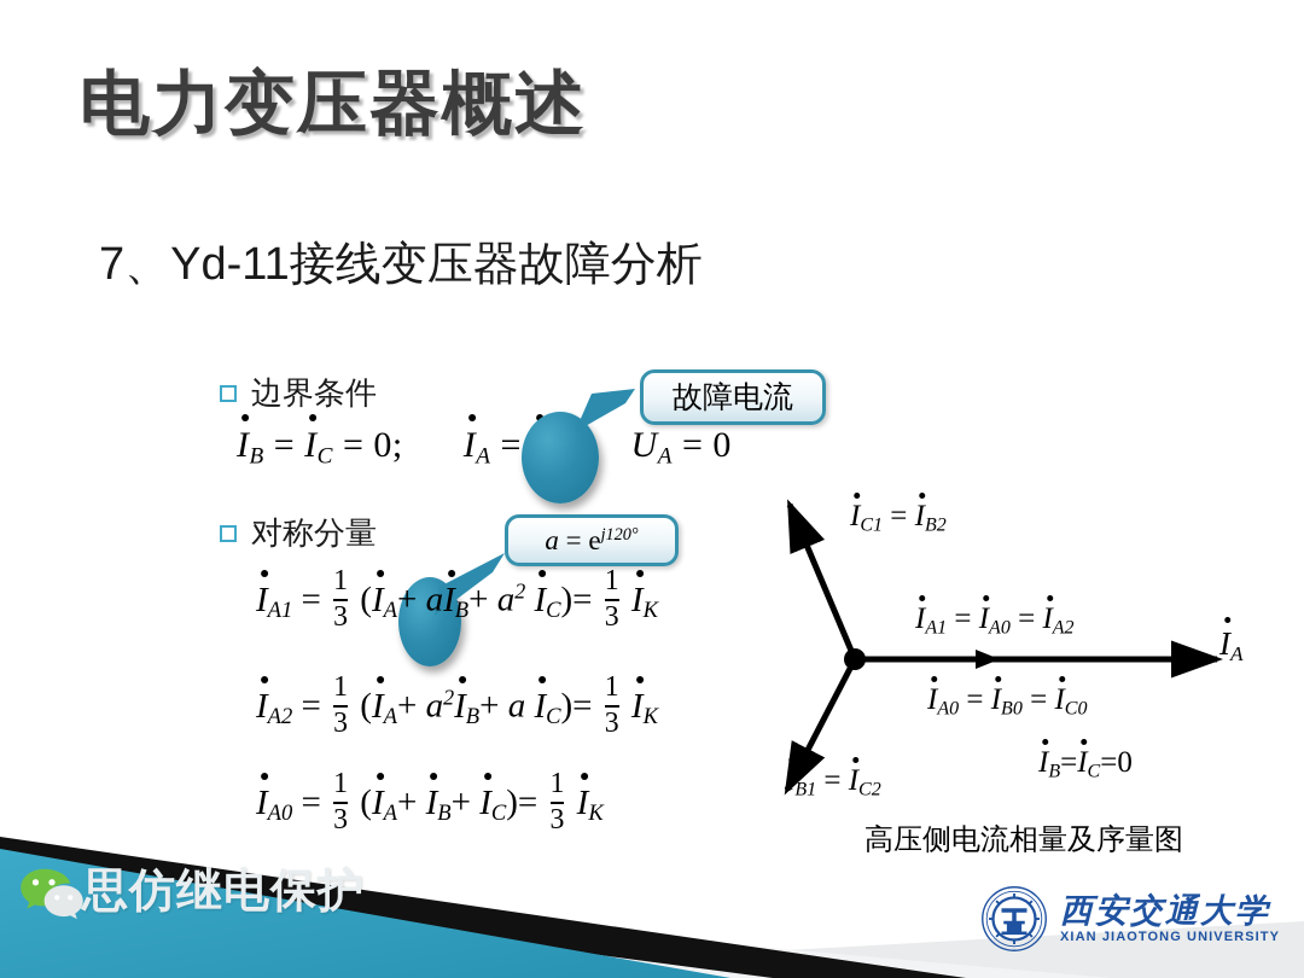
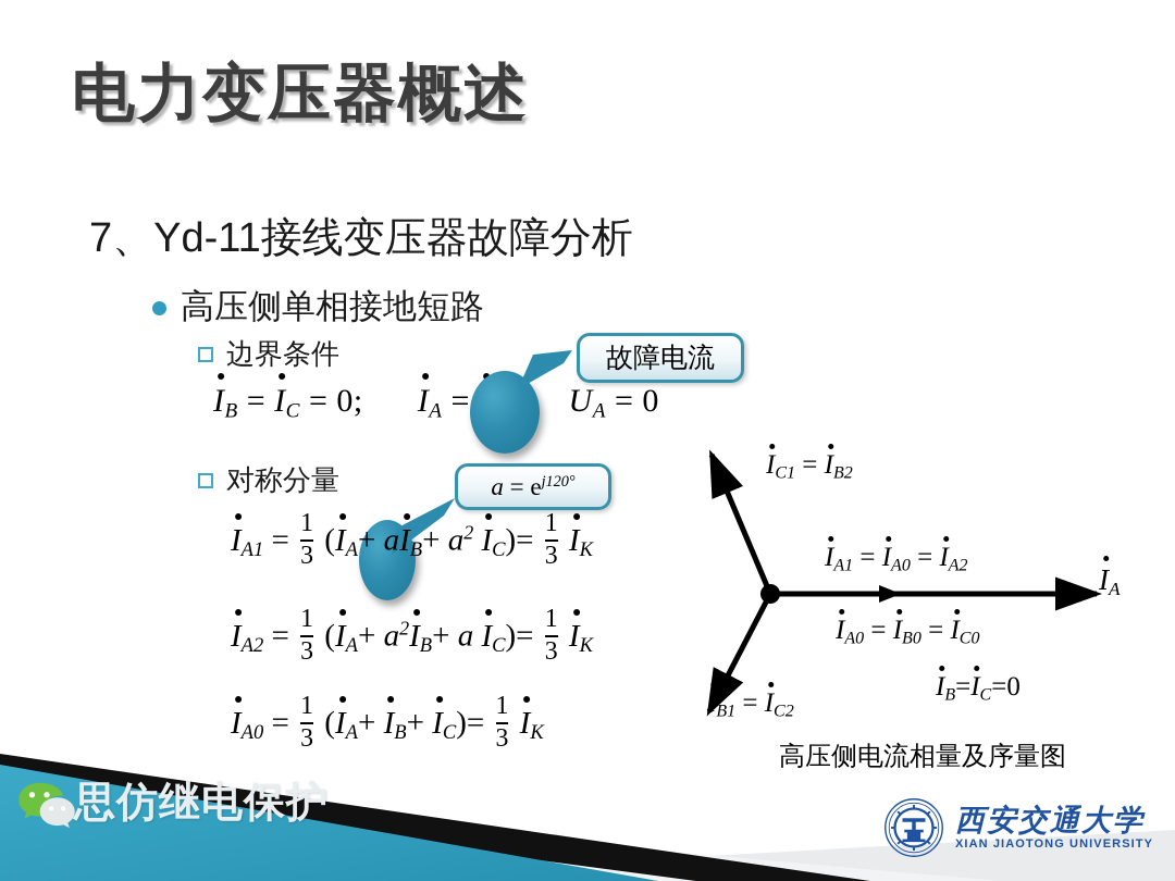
  电力变压器概述
  7、Yd-11接线变压器故障分析
+ 高压侧单相接地短路
  边界条件
  IB = IC = 0; IA = UA = 0
  故障电流
  对称分量
  a = ej120°
  IA1 =
  1
  3
  (IA+ aIB+ a2 IC)=
  1
  3
  IK
  IA2 =
  1
  3
  (IA+ a2IB+ a IC)=
  1
  3
  IK
  IA0 =
  1
  3
  (IA+ IB+ IC)=
  1
  3
  IK
  IC1 = IB2
  IA1 = IA0 = IA2
  IA
  IA0 = IB0 = IC0
  IB=IC=0
  IB1 = IC2
  高压侧电流相量及序量图
  思仿继电保护
  西安交通大学
  XIAN JIAOTONG UNIVERSITY
